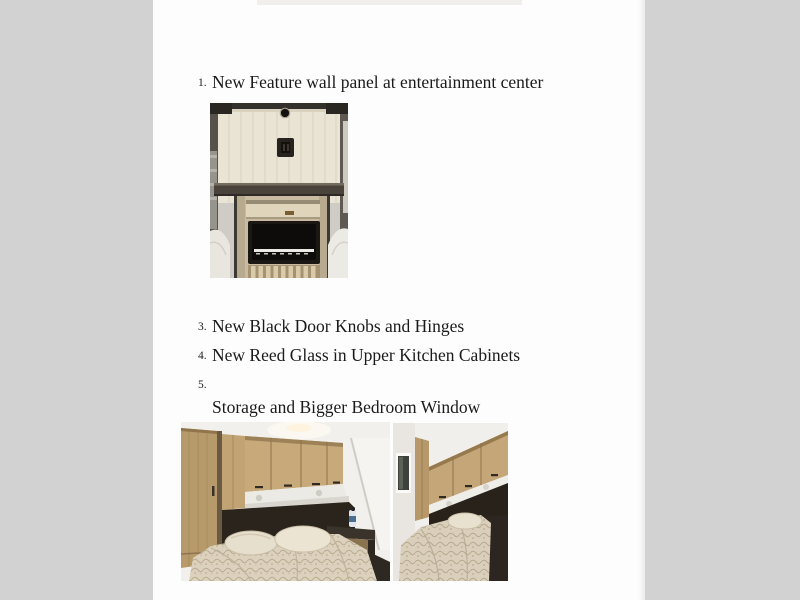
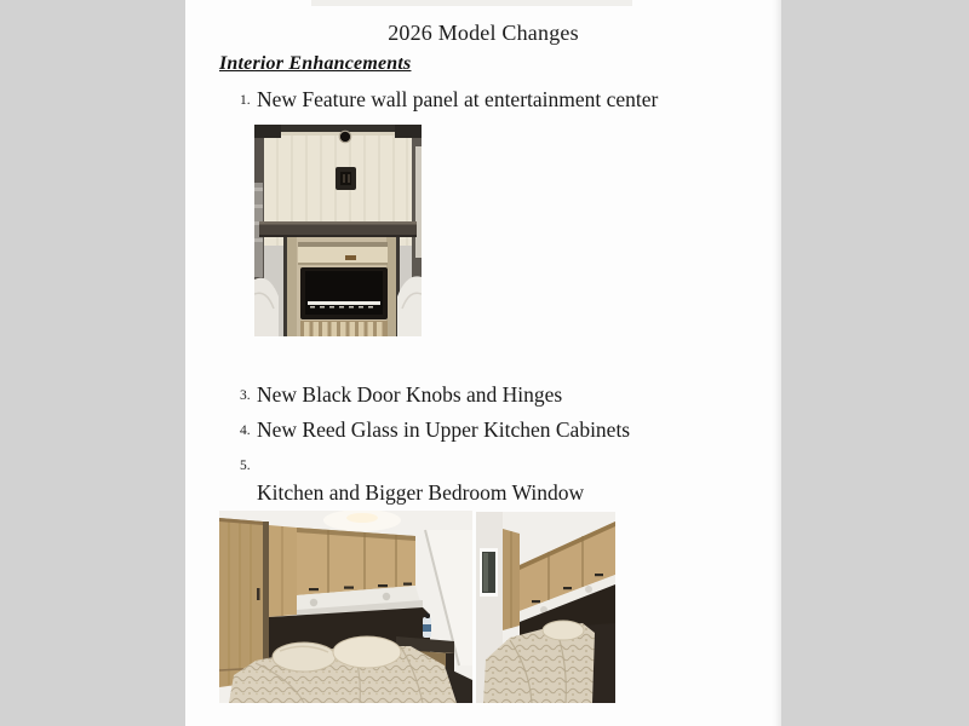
+ 2026 Model Changes
+ Interior Enhancements
  1.
  New Feature wall panel at entertainment center
  3.
  New Black Door Knobs and Hinges
  4.
  New Reed Glass in Upper Kitchen Cabinets
  5.
- Storage and Bigger Bedroom Window
+ Kitchen and Bigger Bedroom Window
